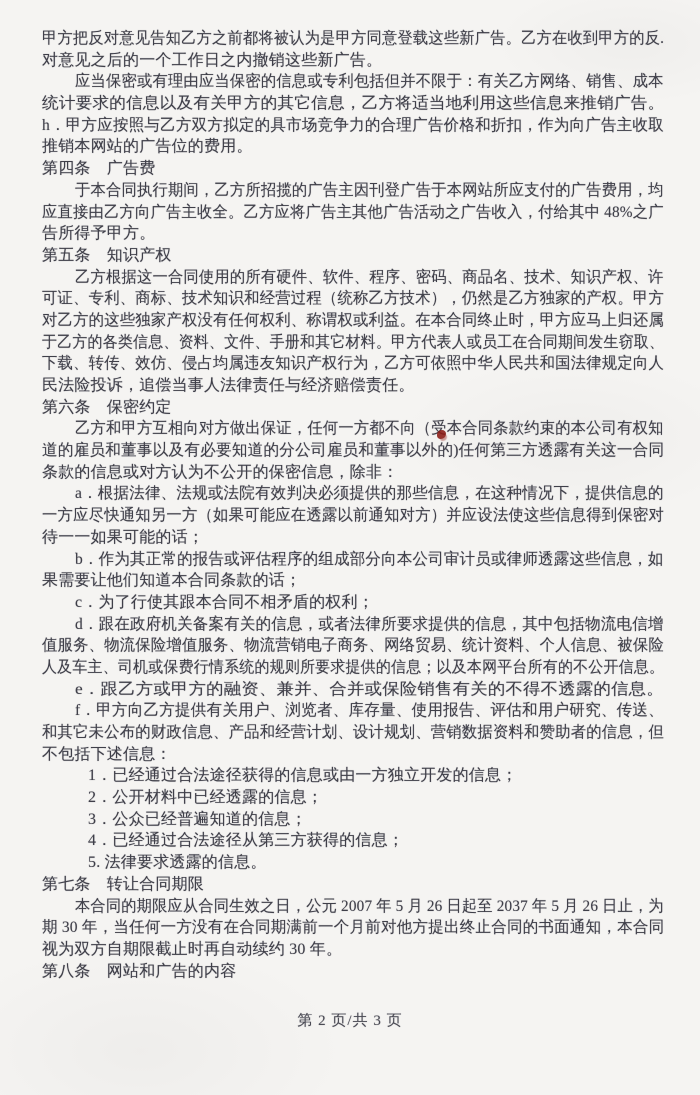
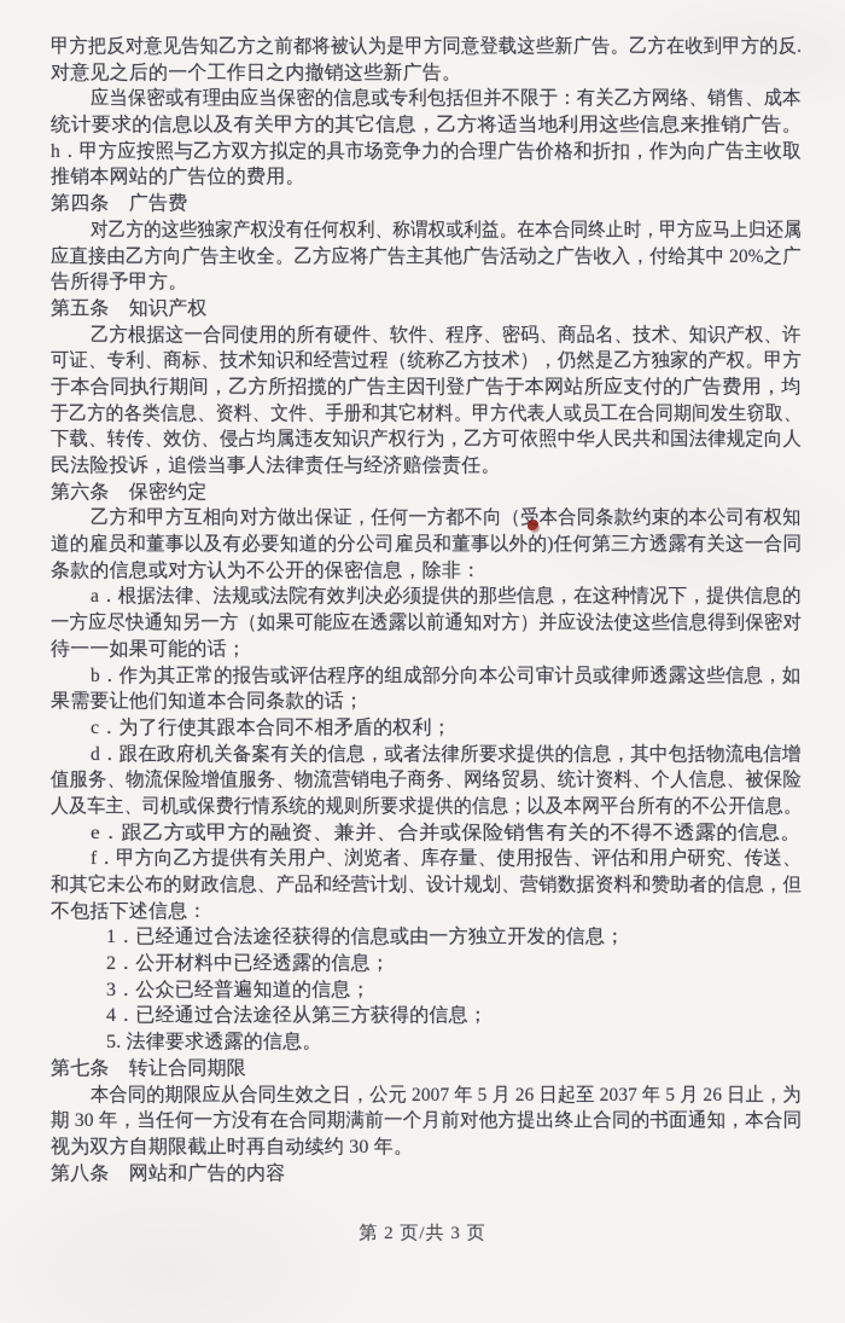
  甲方把反对意见告知乙方之前都将被认为是甲方同意登载这些新广告。乙方在收到甲方的反.
  对意见之后的一个工作日之内撤销这些新广告。
  应当保密或有理由应当保密的信息或专利包括但并不限于：有关乙方网络、销售、成本
  统计要求的信息以及有关甲方的其它信息，乙方将适当地利用这些信息来推销广告。
  h．甲方应按照与乙方双方拟定的具市场竞争力的合理广告价格和折扣，作为向广告主收取
  推销本网站的广告位的费用。
  第四条 广告费
- 于本合同执行期间，乙方所招揽的广告主因刊登广告于本网站所应支付的广告费用，均
+ 对乙方的这些独家产权没有任何权利、称谓权或利益。在本合同终止时，甲方应马上归还属
- 应直接由乙方向广告主收全。乙方应将广告主其他广告活动之广告收入，付给其中 48%之广
+ 应直接由乙方向广告主收全。乙方应将广告主其他广告活动之广告收入，付给其中 20%之广
  告所得予甲方。
  第五条 知识产权
  乙方根据这一合同使用的所有硬件、软件、程序、密码、商品名、技术、知识产权、许
  可证、专利、商标、技术知识和经营过程（统称乙方技术），仍然是乙方独家的产权。甲方
- 对乙方的这些独家产权没有任何权利、称谓权或利益。在本合同终止时，甲方应马上归还属
+ 于本合同执行期间，乙方所招揽的广告主因刊登广告于本网站所应支付的广告费用，均
  于乙方的各类信息、资料、文件、手册和其它材料。甲方代表人或员工在合同期间发生窃取、
  下载、转传、效仿、侵占均属违友知识产权行为，乙方可依照中华人民共和国法律规定向人
  民法险投诉，追偿当事人法律责任与经济赔偿责任。
  第六条 保密约定
  乙方和甲方互相向对方做出保证，任何一方都不向（受本合同条款约束的本公司有权知
  道的雇员和董事以及有必要知道的分公司雇员和董事以外的)任何第三方透露有关这一合同
  条款的信息或对方认为不公开的保密信息，除非：
  a．根据法律、法规或法院有效判决必须提供的那些信息，在这种情况下，提供信息的
  一方应尽快通知另一方（如果可能应在透露以前通知对方）并应设法使这些信息得到保密对
  待一一如果可能的话；
  b．作为其正常的报告或评估程序的组成部分向本公司审计员或律师透露这些信息，如
  果需要让他们知道本合同条款的话；
  c．为了行使其跟本合同不相矛盾的权利；
  d．跟在政府机关备案有关的信息，或者法律所要求提供的信息，其中包括物流电信增
  值服务、物流保险增值服务、物流营销电子商务、网络贸易、统计资料、个人信息、被保险
  人及车主、司机或保费行情系统的规则所要求提供的信息；以及本网平台所有的不公开信息。
  e．跟乙方或甲方的融资、兼并、合并或保险销售有关的不得不透露的信息。
  f．甲方向乙方提供有关用户、浏览者、库存量、使用报告、评估和用户研究、传送、
  和其它未公布的财政信息、产品和经营计划、设计规划、营销数据资料和赞助者的信息，但
  不包括下述信息：
  1．已经通过合法途径获得的信息或由一方独立开发的信息；
  2．公开材料中已经透露的信息；
  3．公众已经普遍知道的信息；
  4．已经通过合法途径从第三方获得的信息；
  5. 法律要求透露的信息。
  第七条 转让合同期限
  本合同的期限应从合同生效之日，公元 2007 年 5 月 26 日起至 2037 年 5 月 26 日止，为
  期 30 年，当任何一方没有在合同期满前一个月前对他方提出终止合同的书面通知，本合同
  视为双方自期限截止时再自动续约 30 年。
  第八条 网站和广告的内容
  第 2 页/共 3 页
